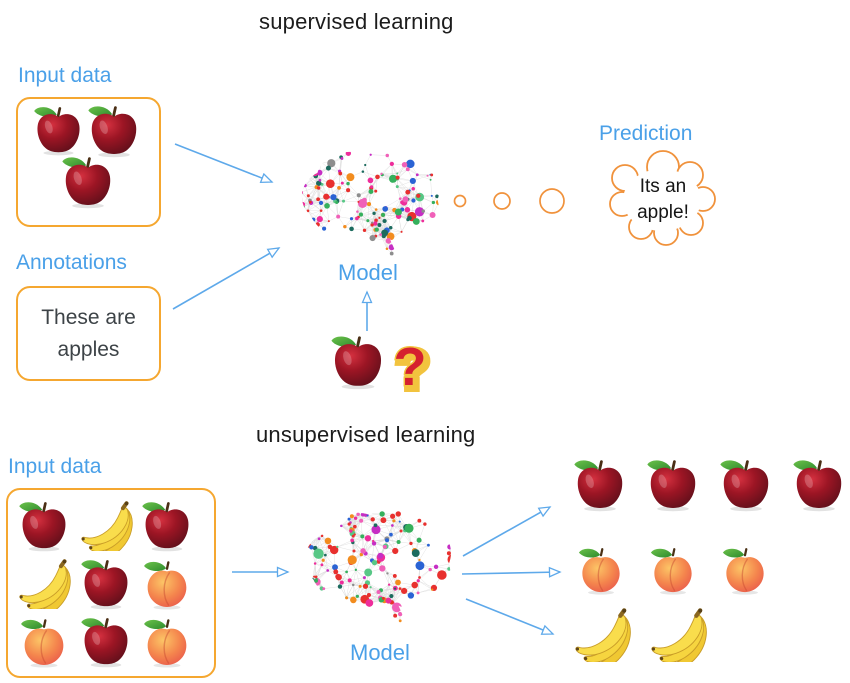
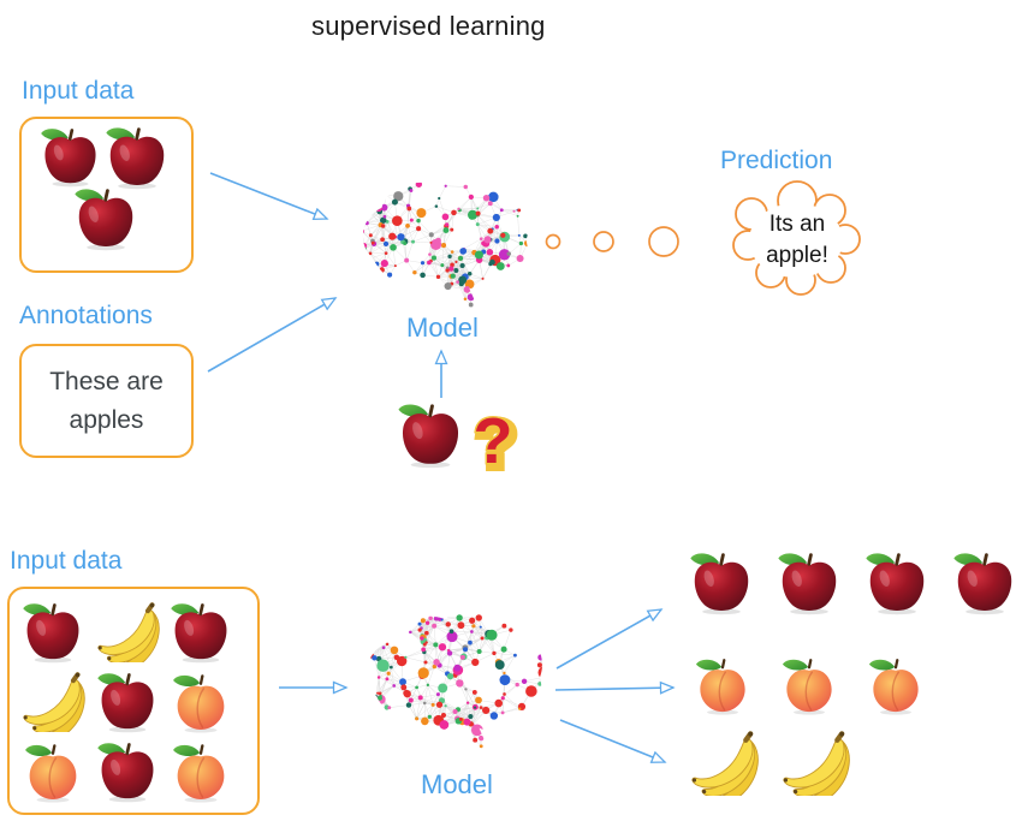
  supervised learning
  Input data
  Annotations
  These are
  apples
  Model
  ?
  Prediction
  Its an
  apple!
- unsupervised learning
  Input data
  Model
